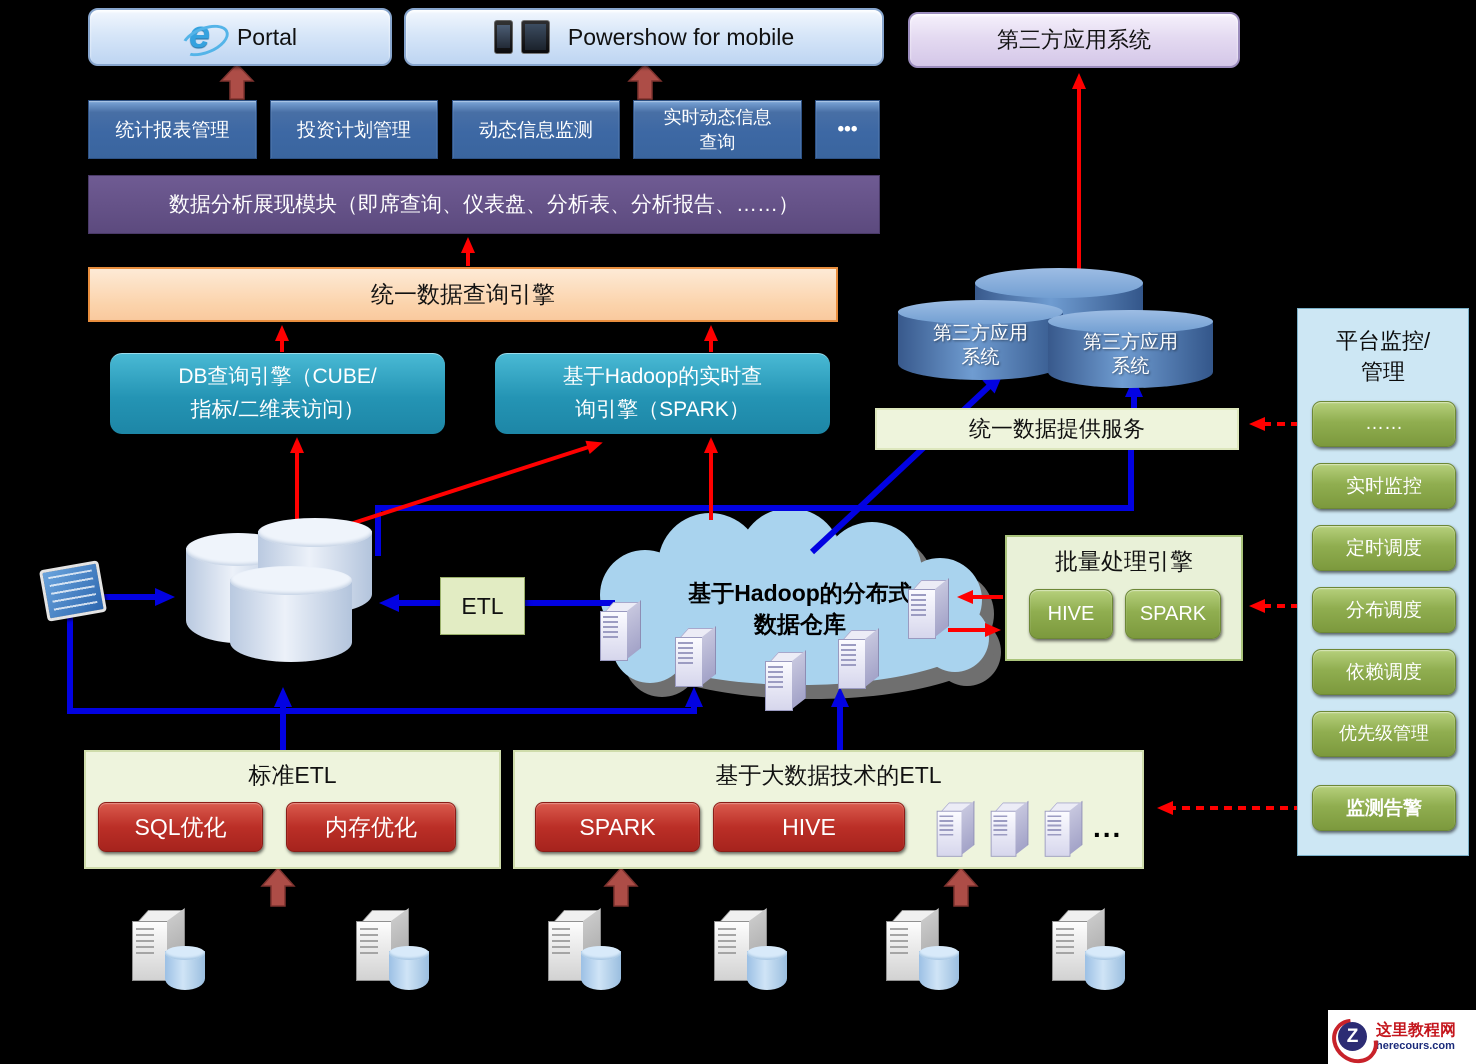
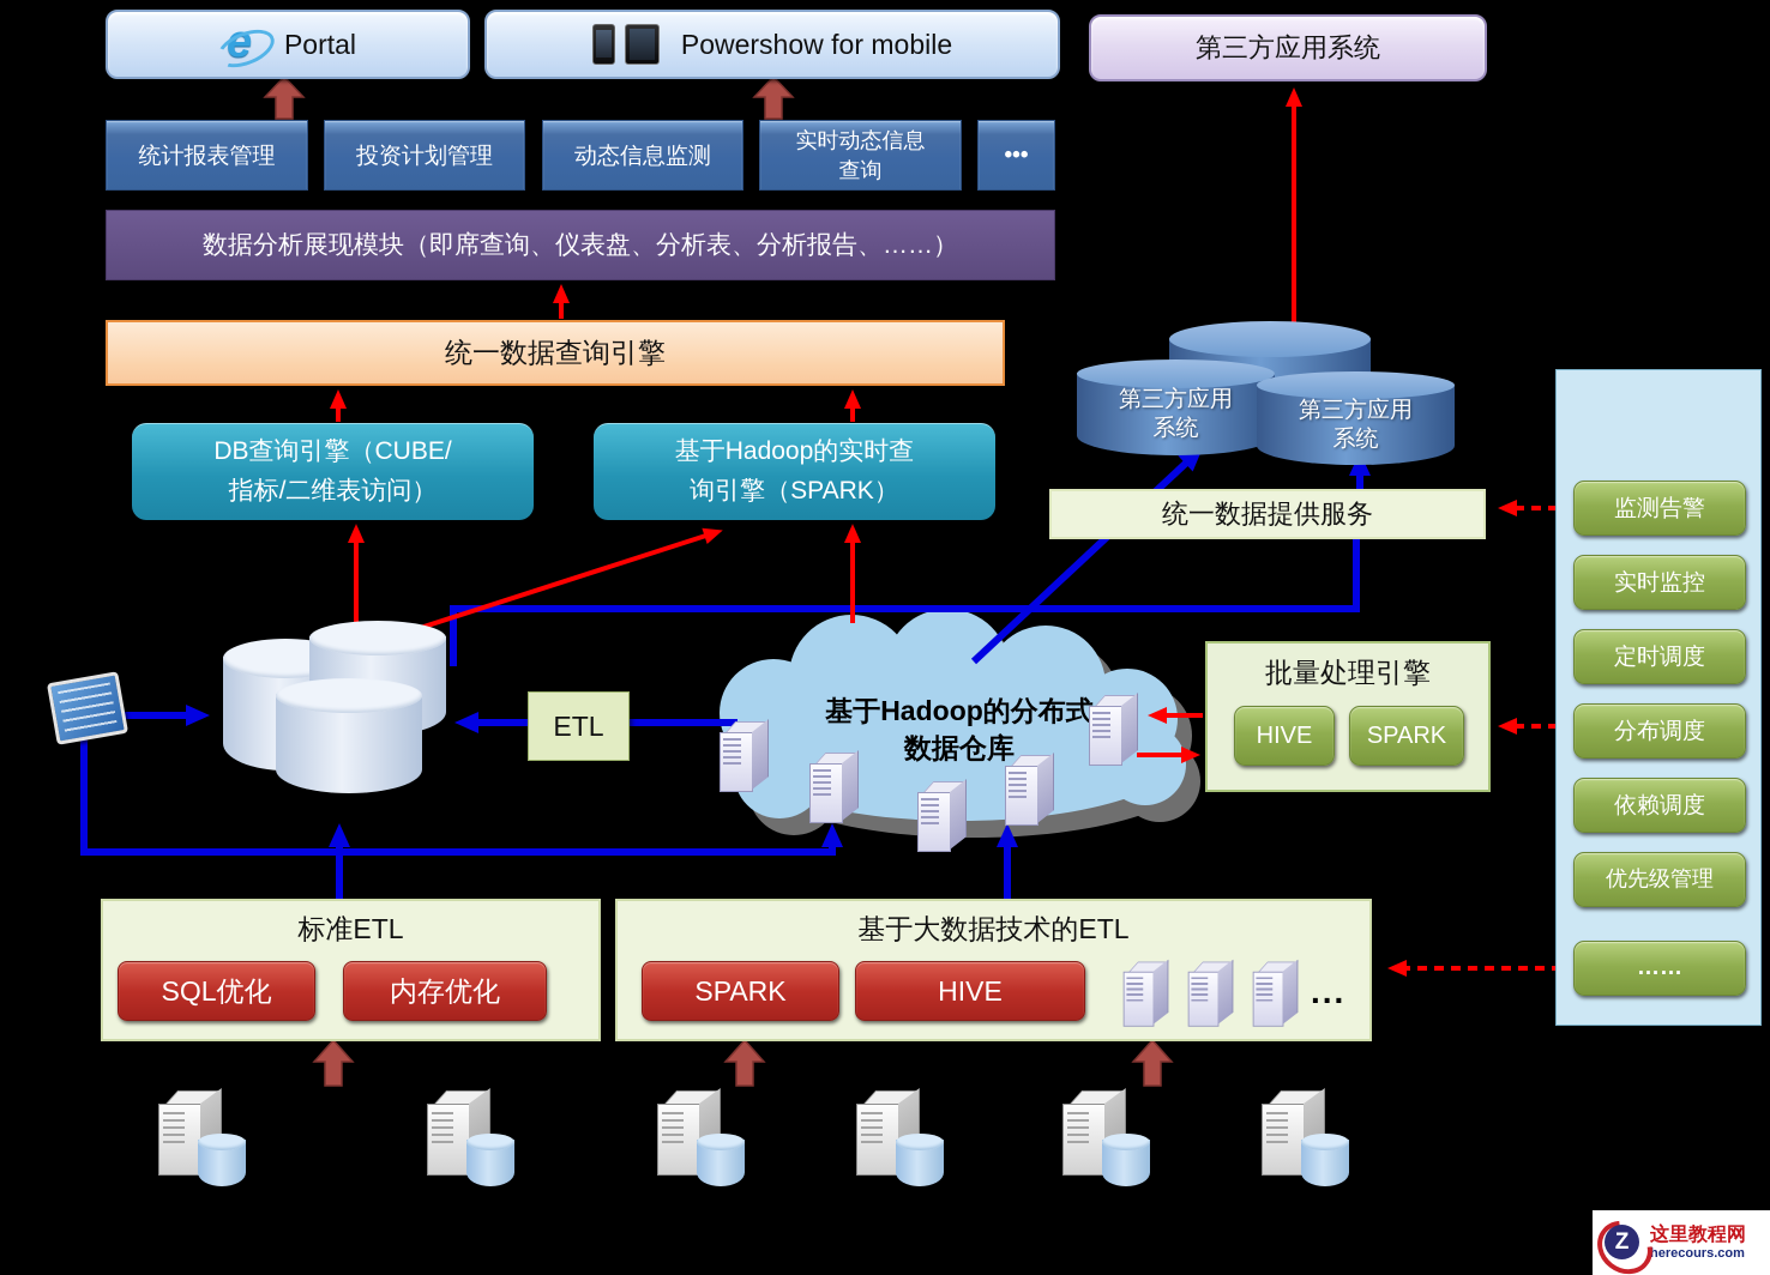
  e
  Portal
  Powershow for mobile
  第三方应用系统
  统计报表管理
  投资计划管理
  动态信息监测
  实时动态信息
  查询
  •••
  数据分析展现模块（即席查询、仪表盘、分析表、分析报告、……）
  统一数据查询引擎
  DB查询引擎（CUBE/
  指标/二维表访问）
  基于Hadoop的实时查
  询引擎（SPARK）
  第三方应用
  系统
  第三方应用
  系统
  统一数据提供服务
- 平台监控/
- 管理
- ……
+ 监测告警
  实时监控
  定时调度
  分布调度
  依赖调度
  优先级管理
- 监测告警
+ ……
  ETL
  基于Hadoop的分布式
  数据仓库
  批量处理引擎
  HIVE
  SPARK
  标准ETL
  SQL优化
  内存优化
  基于大数据技术的ETL
  SPARK
  HIVE
  ...
  Z
  这里教程网
  herecours.com
